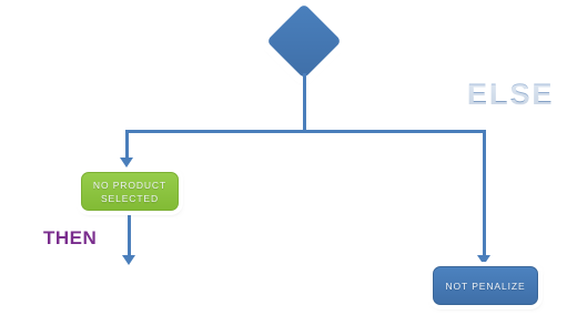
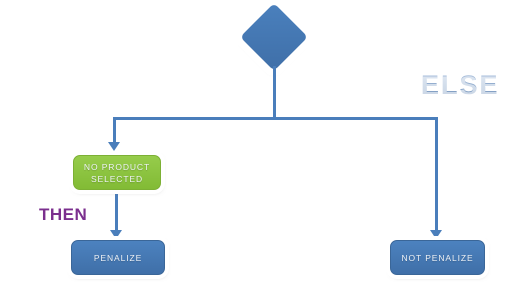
  ELSE
  THEN
  NO PRODUCT
  SELECTED
+ PENALIZE
  NOT PENALIZE
